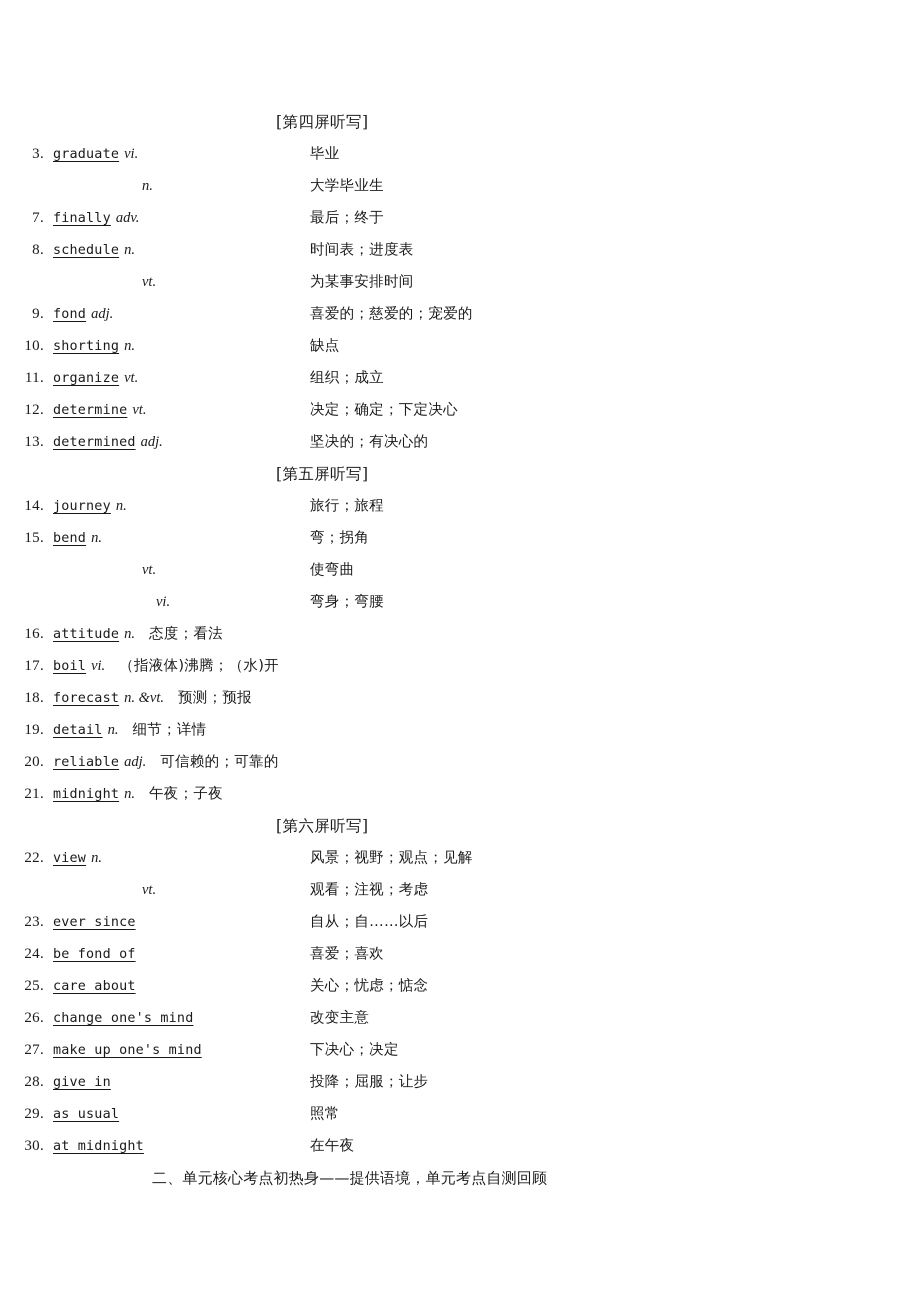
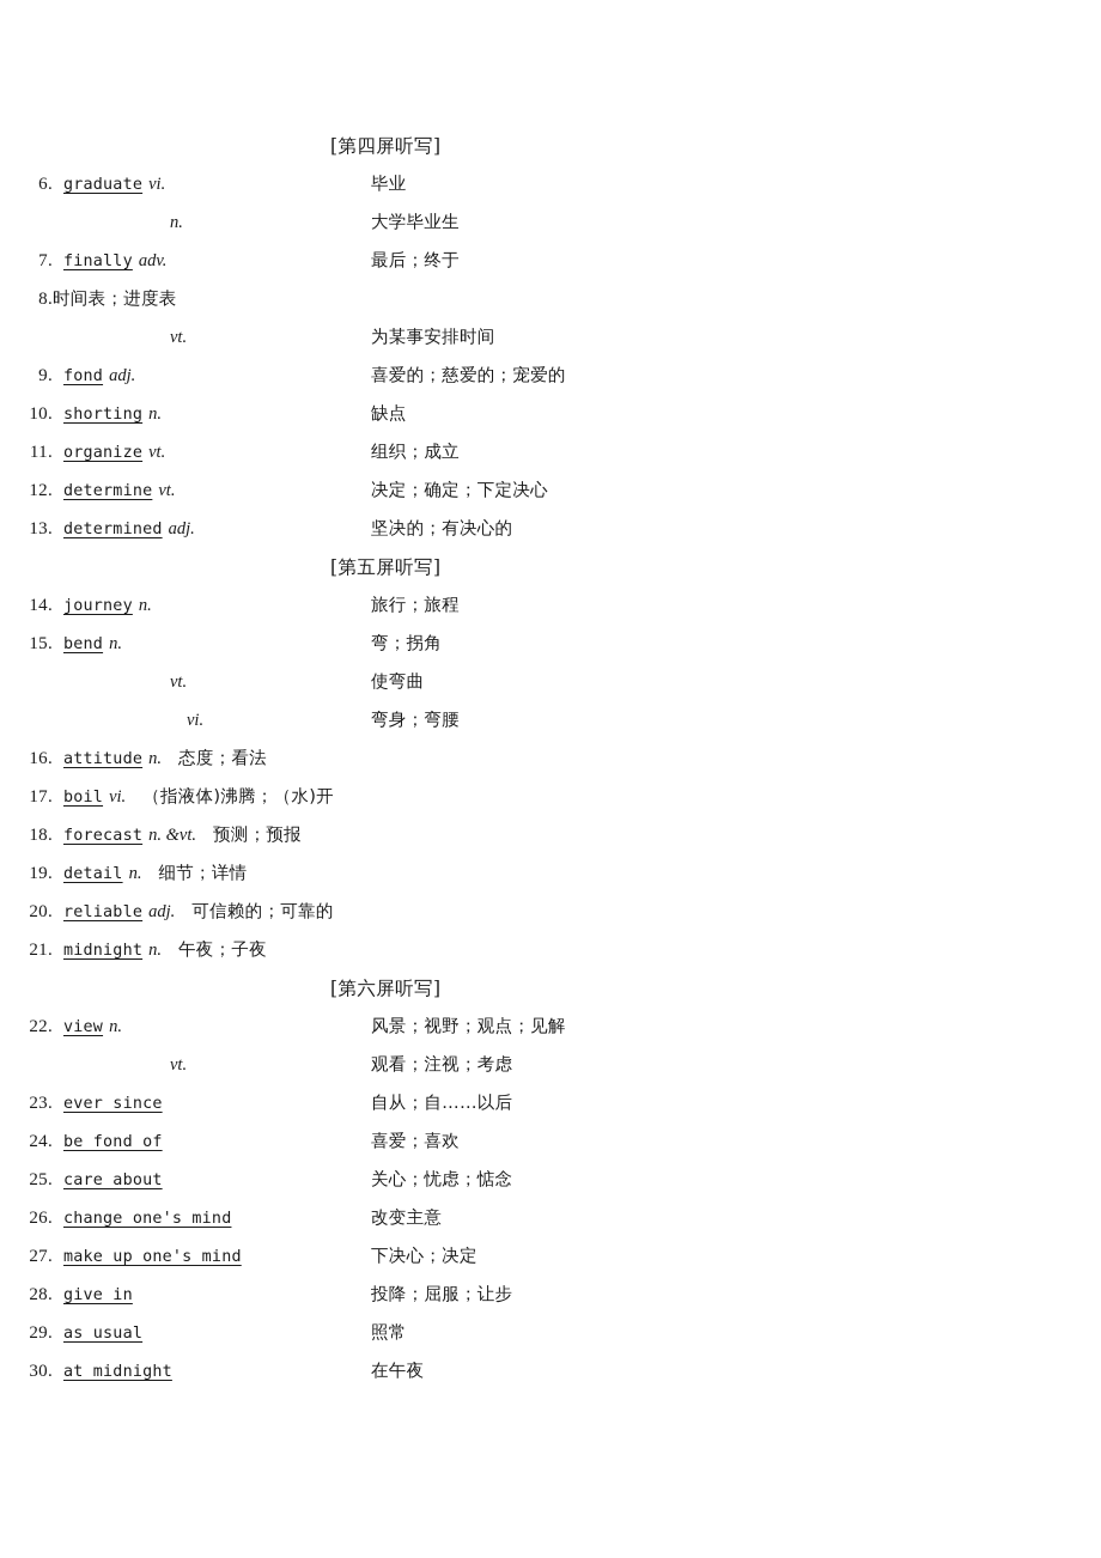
  [第四屏听写]
- 3.
+ 6.
  graduate vi.
  毕业
  n.
  大学毕业生
  7.
  finally adv.
  最后；终于
  8.
- schedule n.
  时间表；进度表
  vt.
  为某事安排时间
  9.
  fond adj.
  喜爱的；慈爱的；宠爱的
  10.
  shorting n.
  缺点
  11.
  organize vt.
  组织；成立
  12.
  determine vt.
  决定；确定；下定决心
  13.
  determined adj.
  坚决的；有决心的
  [第五屏听写]
  14.
  journey n.
  旅行；旅程
  15.
  bend n.
  弯；拐角
  vt.
  使弯曲
  vi.
  弯身；弯腰
  16.
  attitude n.
  态度；看法
  17.
  boil vi.
  （指液体)沸腾；（水)开
  18.
  forecast n. &vt.
  预测；预报
  19.
  detail n.
  细节；详情
  20.
  reliable adj.
  可信赖的；可靠的
  21.
  midnight n.
  午夜；子夜
  [第六屏听写]
  22.
  view n.
  风景；视野；观点；见解
  vt.
  观看；注视；考虑
  23.
  ever since
  自从；自……以后
  24.
  be fond of
  喜爱；喜欢
  25.
  care about
  关心；忧虑；惦念
  26.
  change one's mind
  改变主意
  27.
  make up one's mind
  下决心；决定
  28.
  give in
  投降；屈服；让步
  29.
  as usual
  照常
  30.
  at midnight
  在午夜
- 二、单元核心考点初热身——提供语境，单元考点自测回顾
